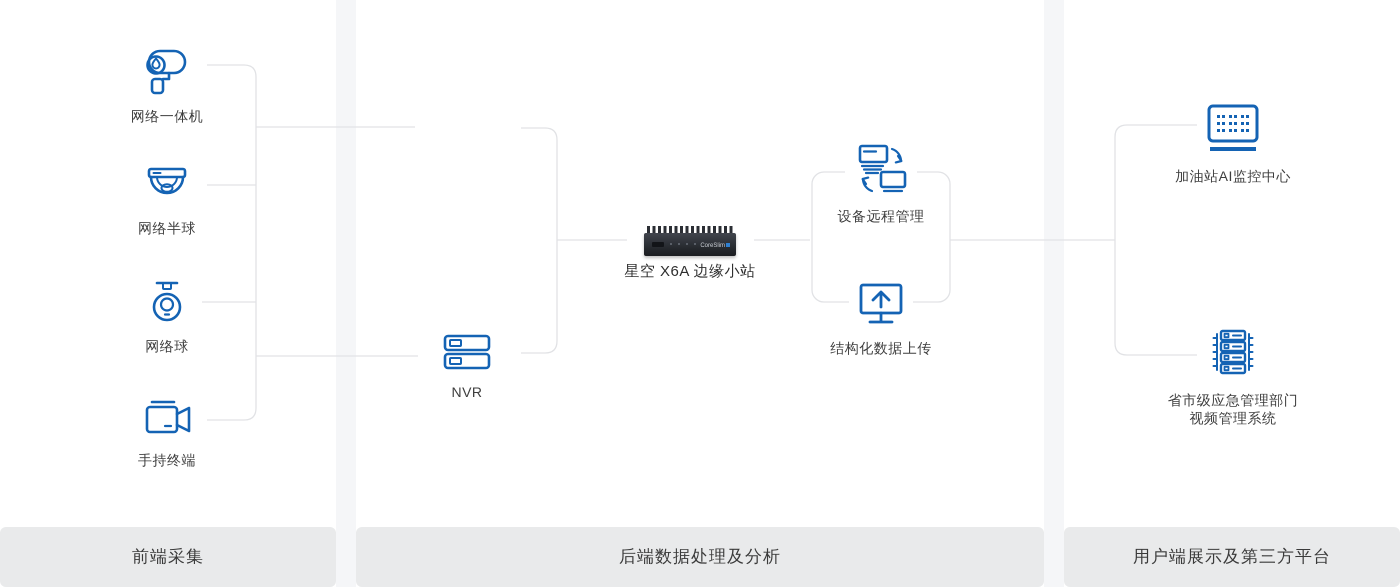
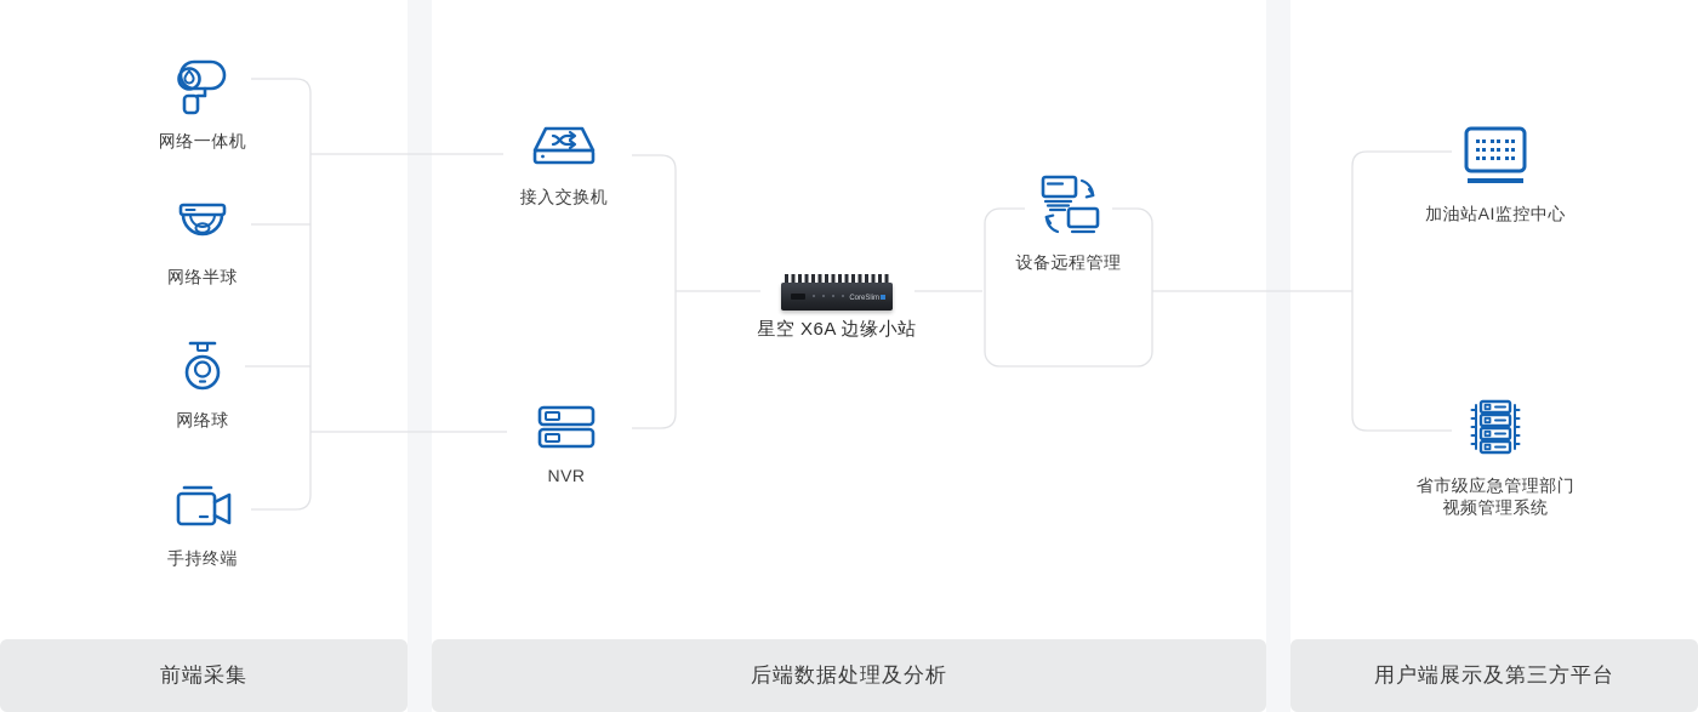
  网络一体机
  网络半球
  网络球
  手持终端
+ 接入交换机
  NVR
  星空 X6A 边缘小站
  设备远程管理
- 结构化数据上传
  加油站AI监控中心
  省市级应急管理部门
  视频管理系统
  前端采集
  后端数据处理及分析
  用户端展示及第三方平台
